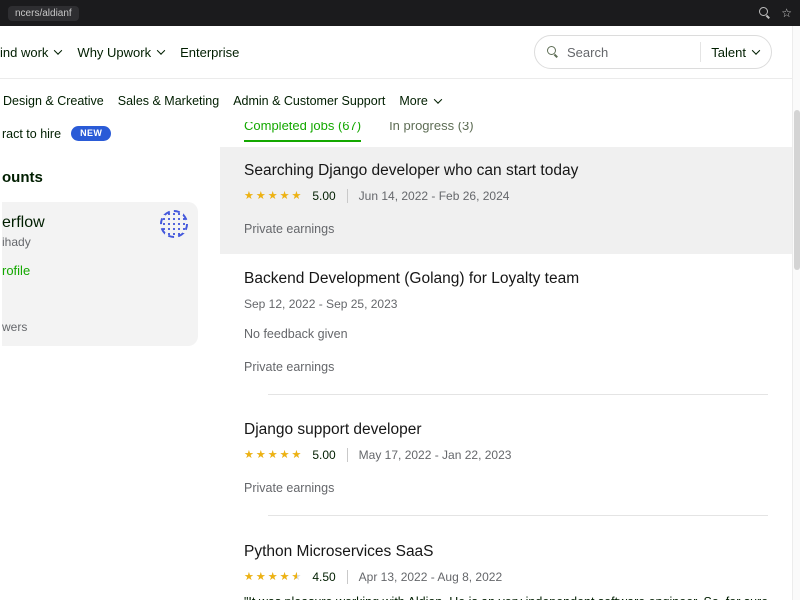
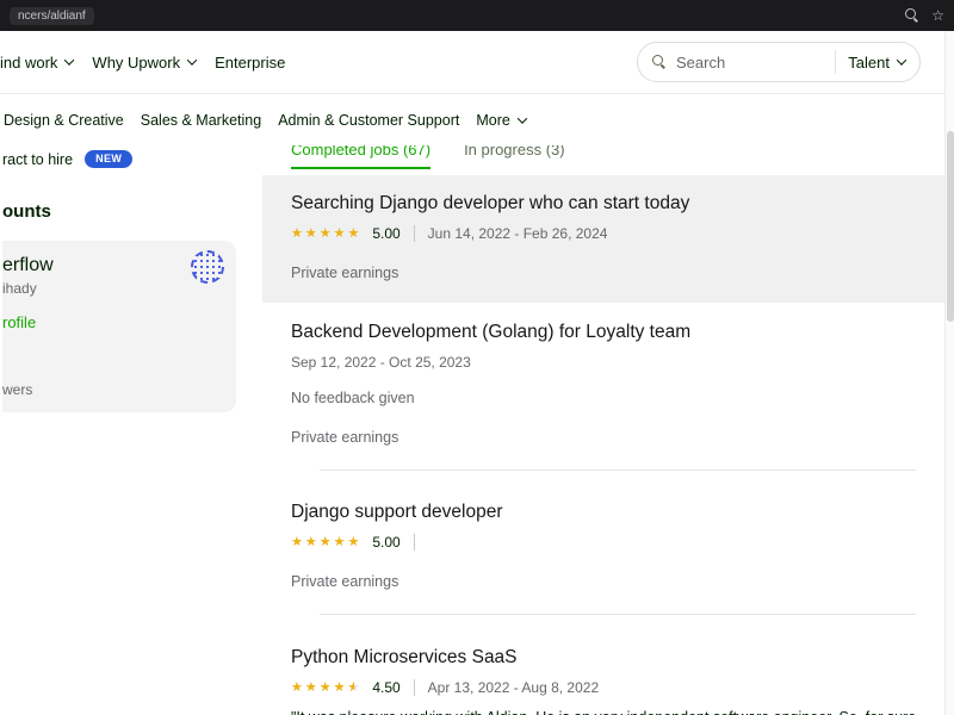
  ncers/aldianf
  ☆
  ind work
  Why Upwork
  Enterprise
  Search
  Talent
  Design & Creative
  Sales & Marketing
  Admin & Customer Support
  More
  ract to hire
  NEW
  ounts
  erflow
  ihady
  rofile
  wers
  Completed jobs (67)
  In progress (3)
  Searching Django developer who can start today
  ★★★★★
  5.00
  Jun 14, 2022 - Feb 26, 2024
  Private earnings
  Backend Development (Golang) for Loyalty team
- Sep 12, 2022 - Sep 25, 2023
+ Sep 12, 2022 - Oct 25, 2023
  No feedback given
  Private earnings
  Django support developer
  ★★★★★
  5.00
- May 17, 2022 - Jan 22, 2023
  Private earnings
  Python Microservices SaaS
  ★★★★★
  ★★★★
  4.50
  Apr 13, 2022 - Aug 8, 2022
